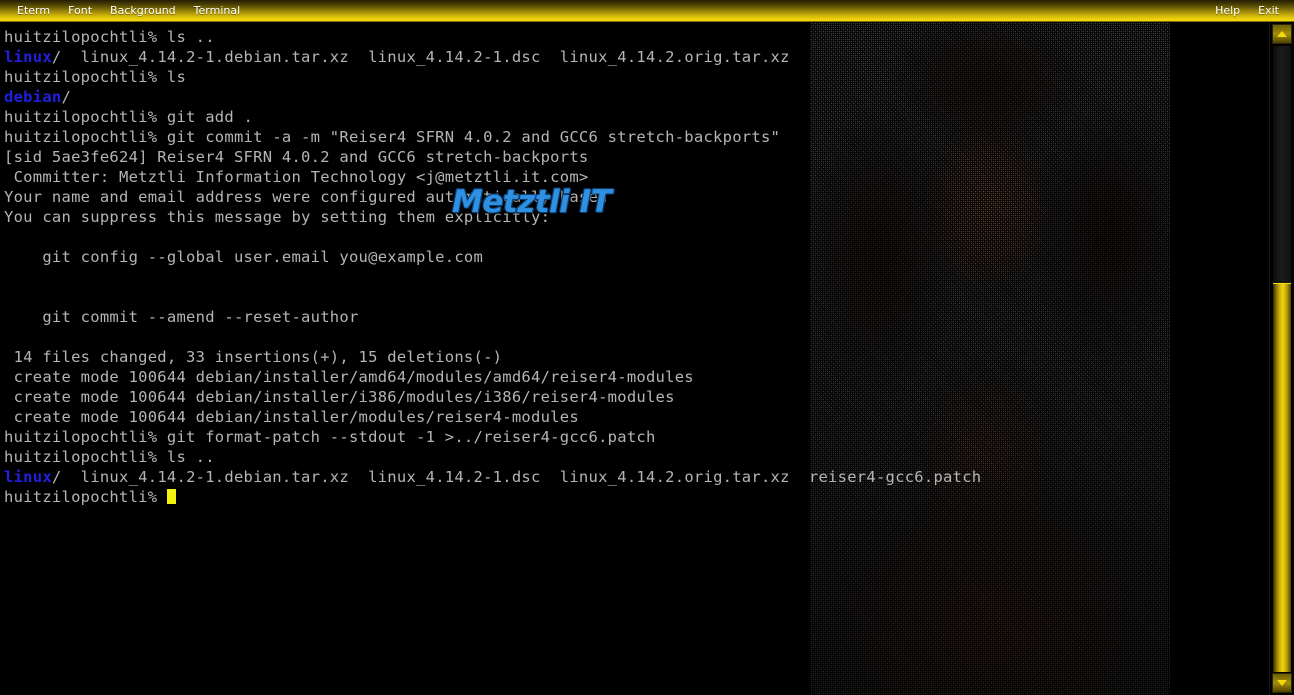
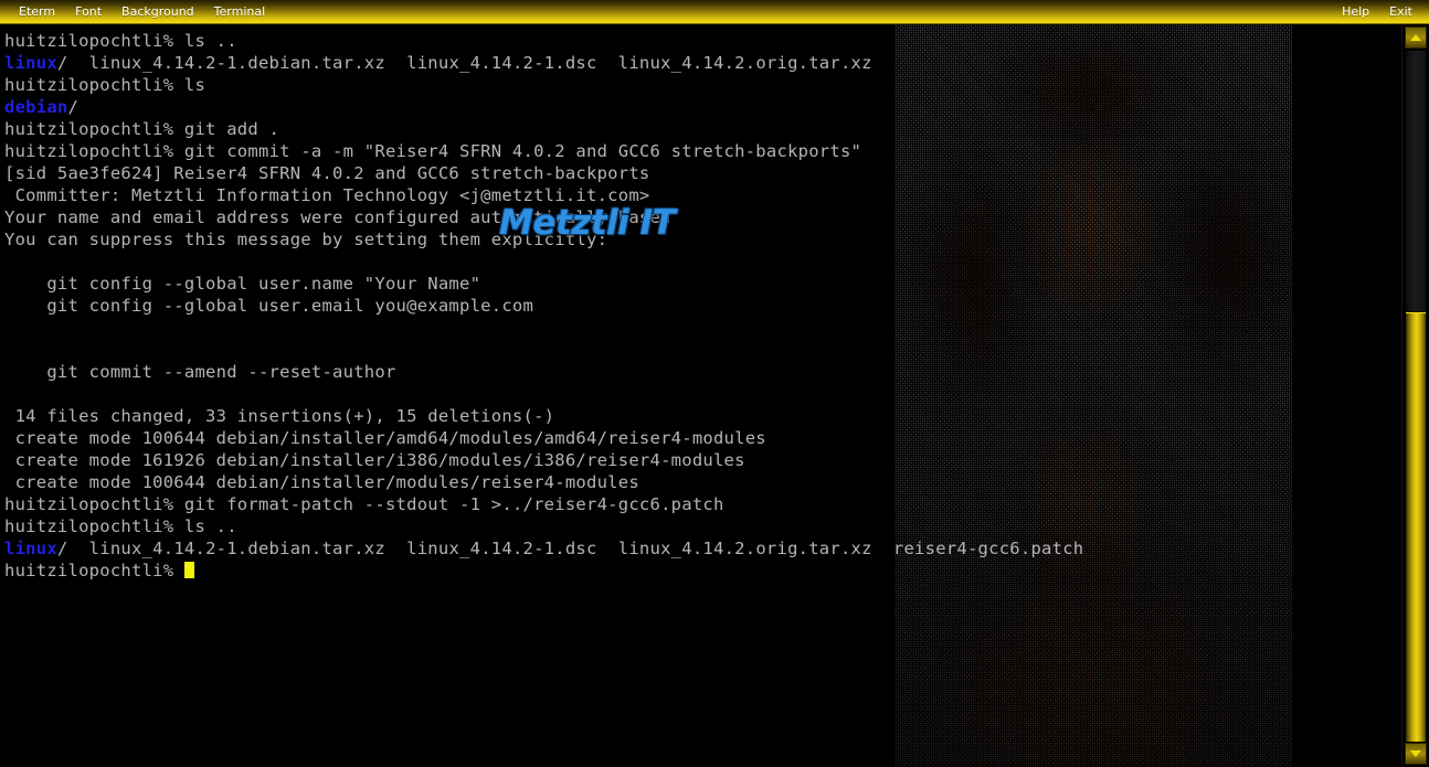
  Eterm
  Font
  Background
  Terminal
  Help
  Exit
  huitzilopochtli% ls ..
  linux/ linux_4.14.2-1.debian.tar.xz linux_4.14.2-1.dsc linux_4.14.2.orig.tar.xz
  huitzilopochtli% ls
  debian/
  huitzilopochtli% git add .
  huitzilopochtli% git commit -a -m "Reiser4 SFRN 4.0.2 and GCC6 stretch-backports"
  [sid 5ae3fe624] Reiser4 SFRN 4.0.2 and GCC6 stretch-backports
  Committer: Metztli Information Technology <j@metztli.it.com>
  Your name and email address were configured automatically based
  You can suppress this message by setting them explicitly:
+ git config --global user.name "Your Name"
  git config --global user.email you@example.com
  git commit --amend --reset-author
  14 files changed, 33 insertions(+), 15 deletions(-)
  create mode 100644 debian/installer/amd64/modules/amd64/reiser4-modules
- create mode 100644 debian/installer/i386/modules/i386/reiser4-modules
+ create mode 161926 debian/installer/i386/modules/i386/reiser4-modules
  create mode 100644 debian/installer/modules/reiser4-modules
  huitzilopochtli% git format-patch --stdout -1 >../reiser4-gcc6.patch
  huitzilopochtli% ls ..
  linux/ linux_4.14.2-1.debian.tar.xz linux_4.14.2-1.dsc linux_4.14.2.orig.tar.xz reiser4-gcc6.patch
  huitzilopochtli%
  Metztli IT
